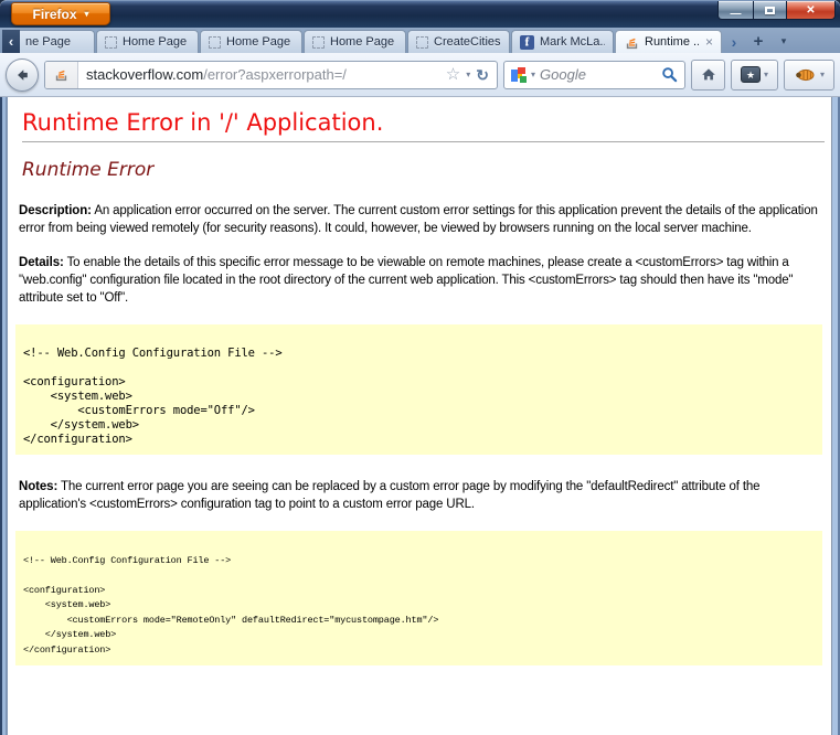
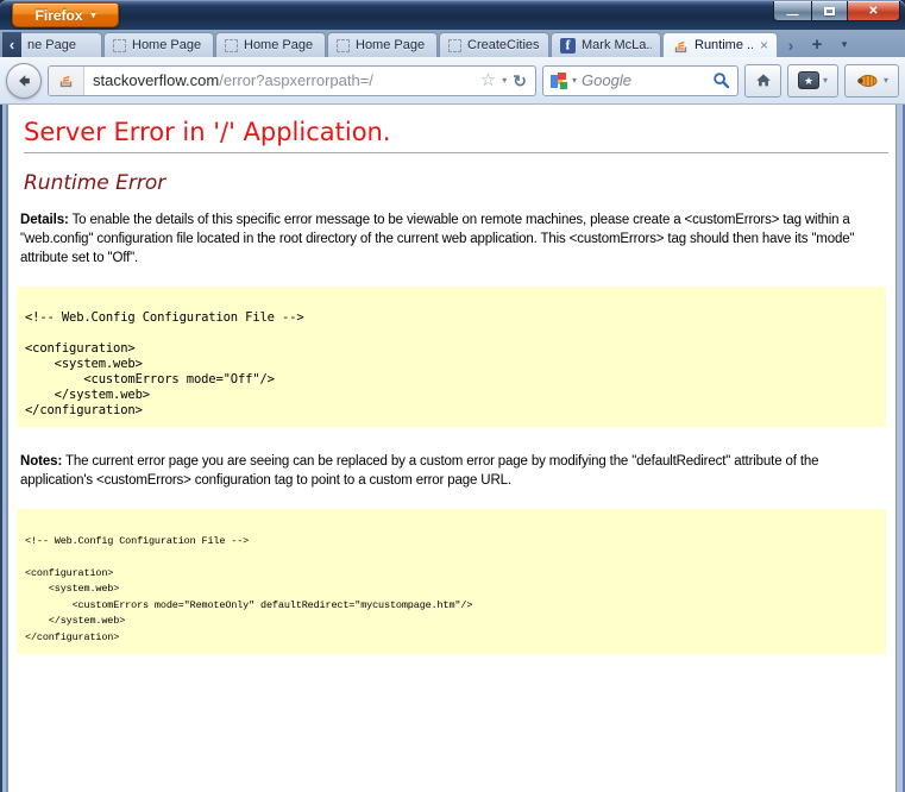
  Firefox
  ▾
  —
  ✕
  ‹
  ne Page
  Home Page
  Home Page
  Home Page
  CreateCities
  f
  Mark McLa..
  Runtime ..
  ×
  ›
  +
  ▾
  stackoverflow.com/error?aspxerrorpath=/
  ☆
  ▾
  ↻
  ▾
  Google
  ★
  ▾
  ▾
- Runtime Error in '/' Application.
+ Server Error in '/' Application.
  Runtime Error
- Description: An application error occurred on the server. The current custom error settings for this application prevent the details of the application error from being viewed remotely (for security reasons). It could, however, be viewed by browsers running on the local server machine.
  Details: To enable the details of this specific error message to be viewable on remote machines, please create a <customErrors> tag within a "web.config" configuration file located in the root directory of the current web application. This <customErrors> tag should then have its "mode" attribute set to "Off".
  <!-- Web.Config Configuration File -->
  <configuration>
  <system.web>
  <customErrors mode="Off"/>
  </system.web>
  </configuration>
  Notes: The current error page you are seeing can be replaced by a custom error page by modifying the "defaultRedirect" attribute of the application's <customErrors> configuration tag to point to a custom error page URL.
  <!-- Web.Config Configuration File -->
  <configuration>
  <system.web>
  <customErrors mode="RemoteOnly" defaultRedirect="mycustompage.htm"/>
  </system.web>
  </configuration>
